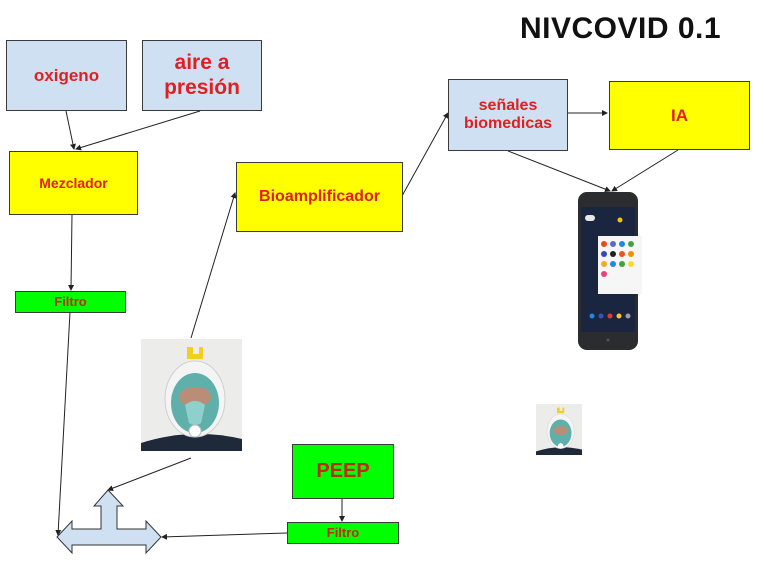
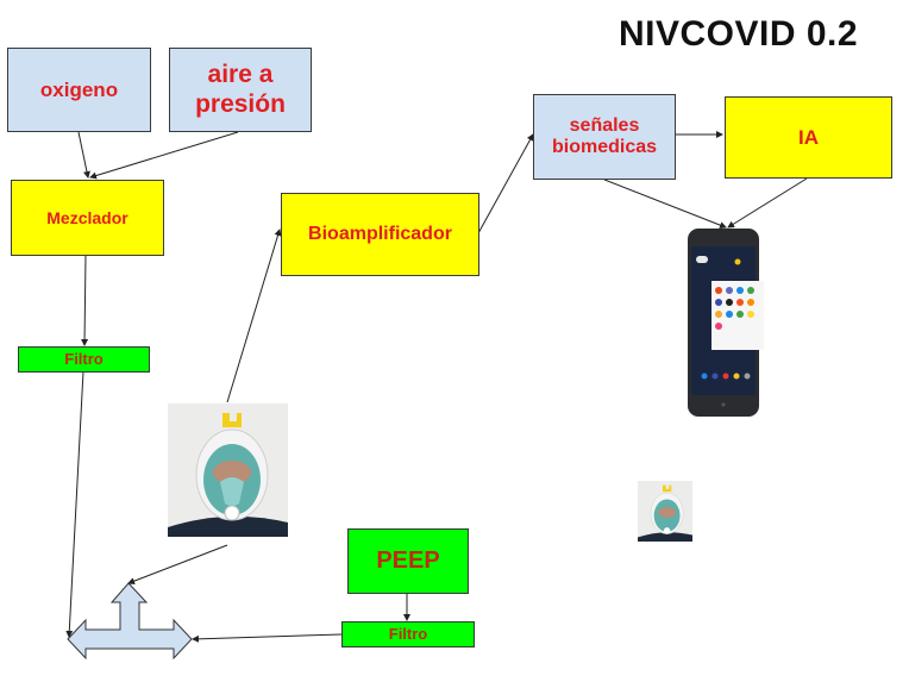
- NIVCOVID 0.1
+ NIVCOVID 0.2
  oxigeno
  aire a presión
  Mezclador
  Filtro
  Bioamplificador
  señales biomedicas
  IA
  PEEP
  Filtro
